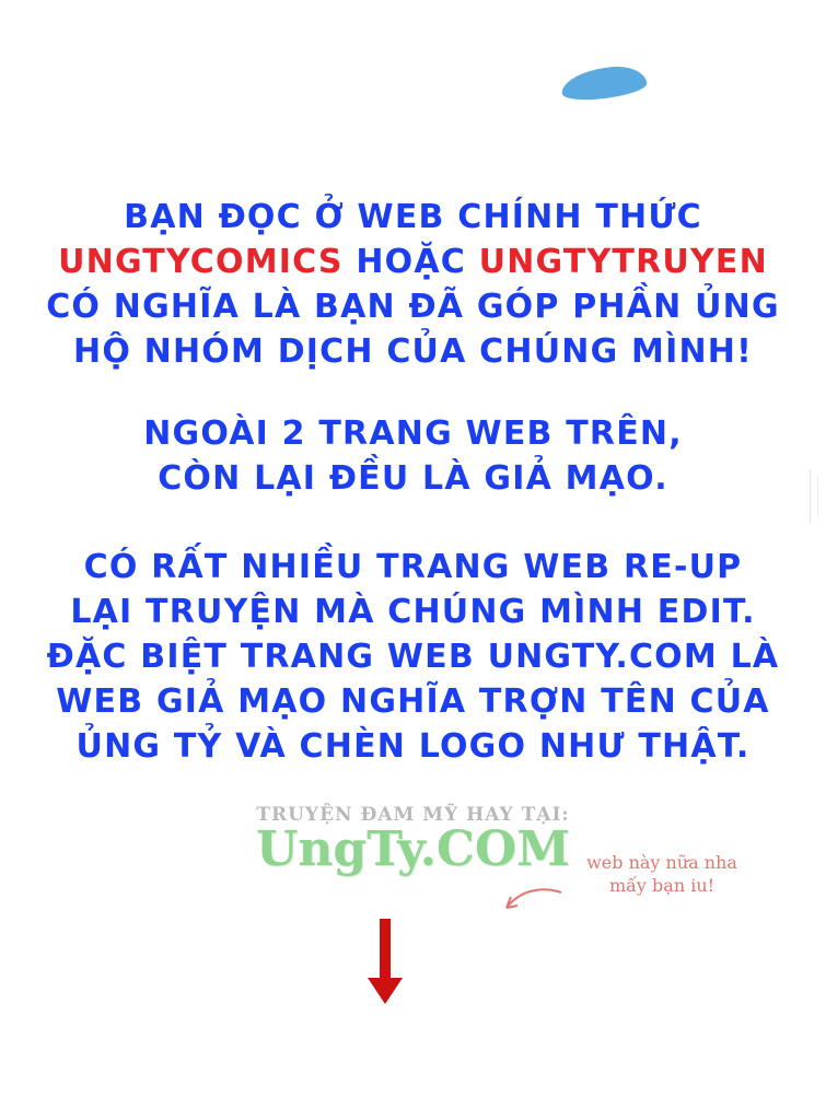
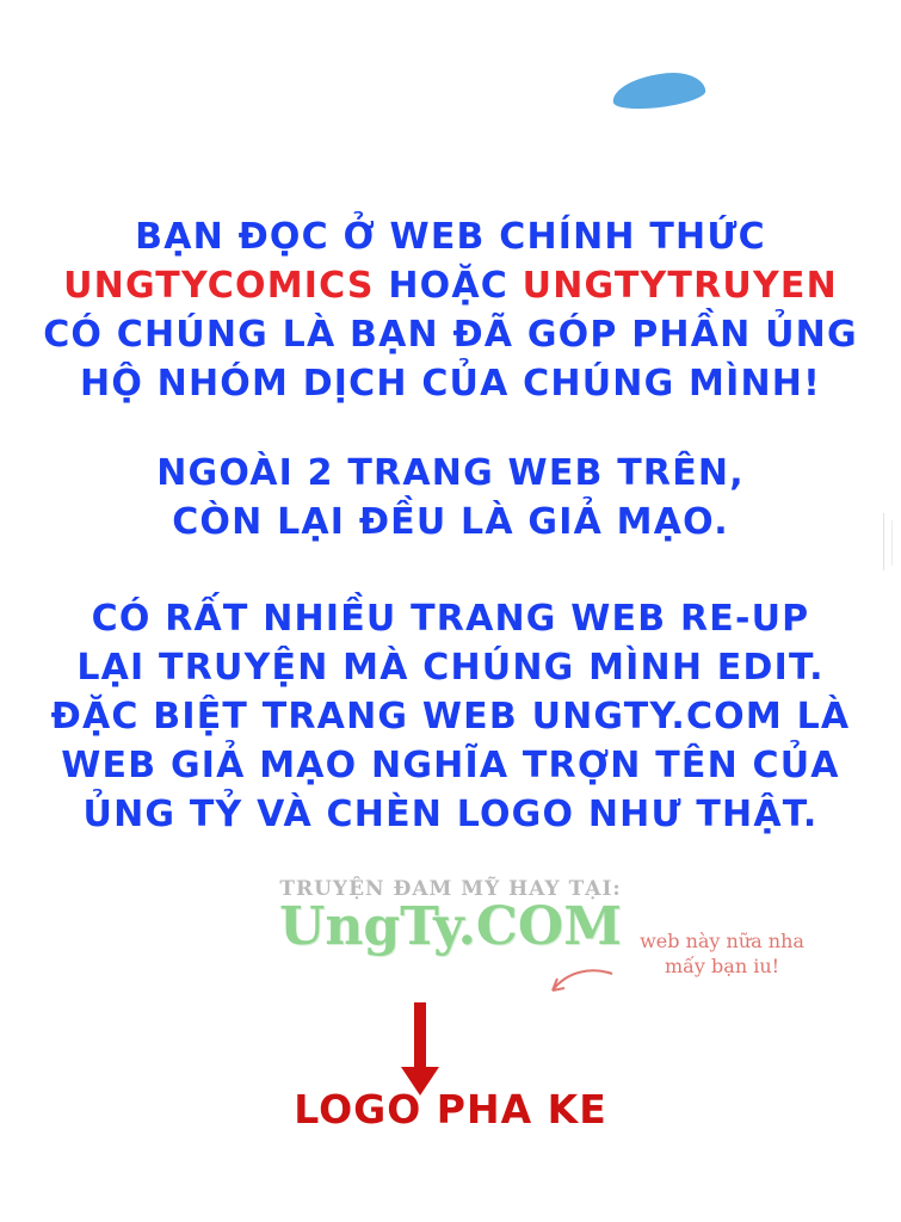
  BẠN ĐỌC Ở WEB CHÍNH THỨC
  UNGTYCOMICS HOẶC UNGTYTRUYEN
- CÓ NGHĨA LÀ BẠN ĐÃ GÓP PHẦN ỦNG
+ CÓ CHÚNG LÀ BẠN ĐÃ GÓP PHẦN ỦNG
  HỘ NHÓM DỊCH CỦA CHÚNG MÌNH!
  NGOÀI 2 TRANG WEB TRÊN,
  CÒN LẠI ĐỀU LÀ GIẢ MẠO.
  CÓ RẤT NHIỀU TRANG WEB RE-UP
  LẠI TRUYỆN MÀ CHÚNG MÌNH EDIT.
  ĐẶC BIỆT TRANG WEB UNGTY.COM LÀ
  WEB GIẢ MẠO NGHĨA TRỢN TÊN CỦA
  ỦNG TỶ VÀ CHÈN LOGO NHƯ THẬT.
  TRUYỆN ĐAM MỸ HAY TẠI:
  UngTy.COM
  web này nữa nha
  mấy bạn iu!
+ LOGO PHA KE
